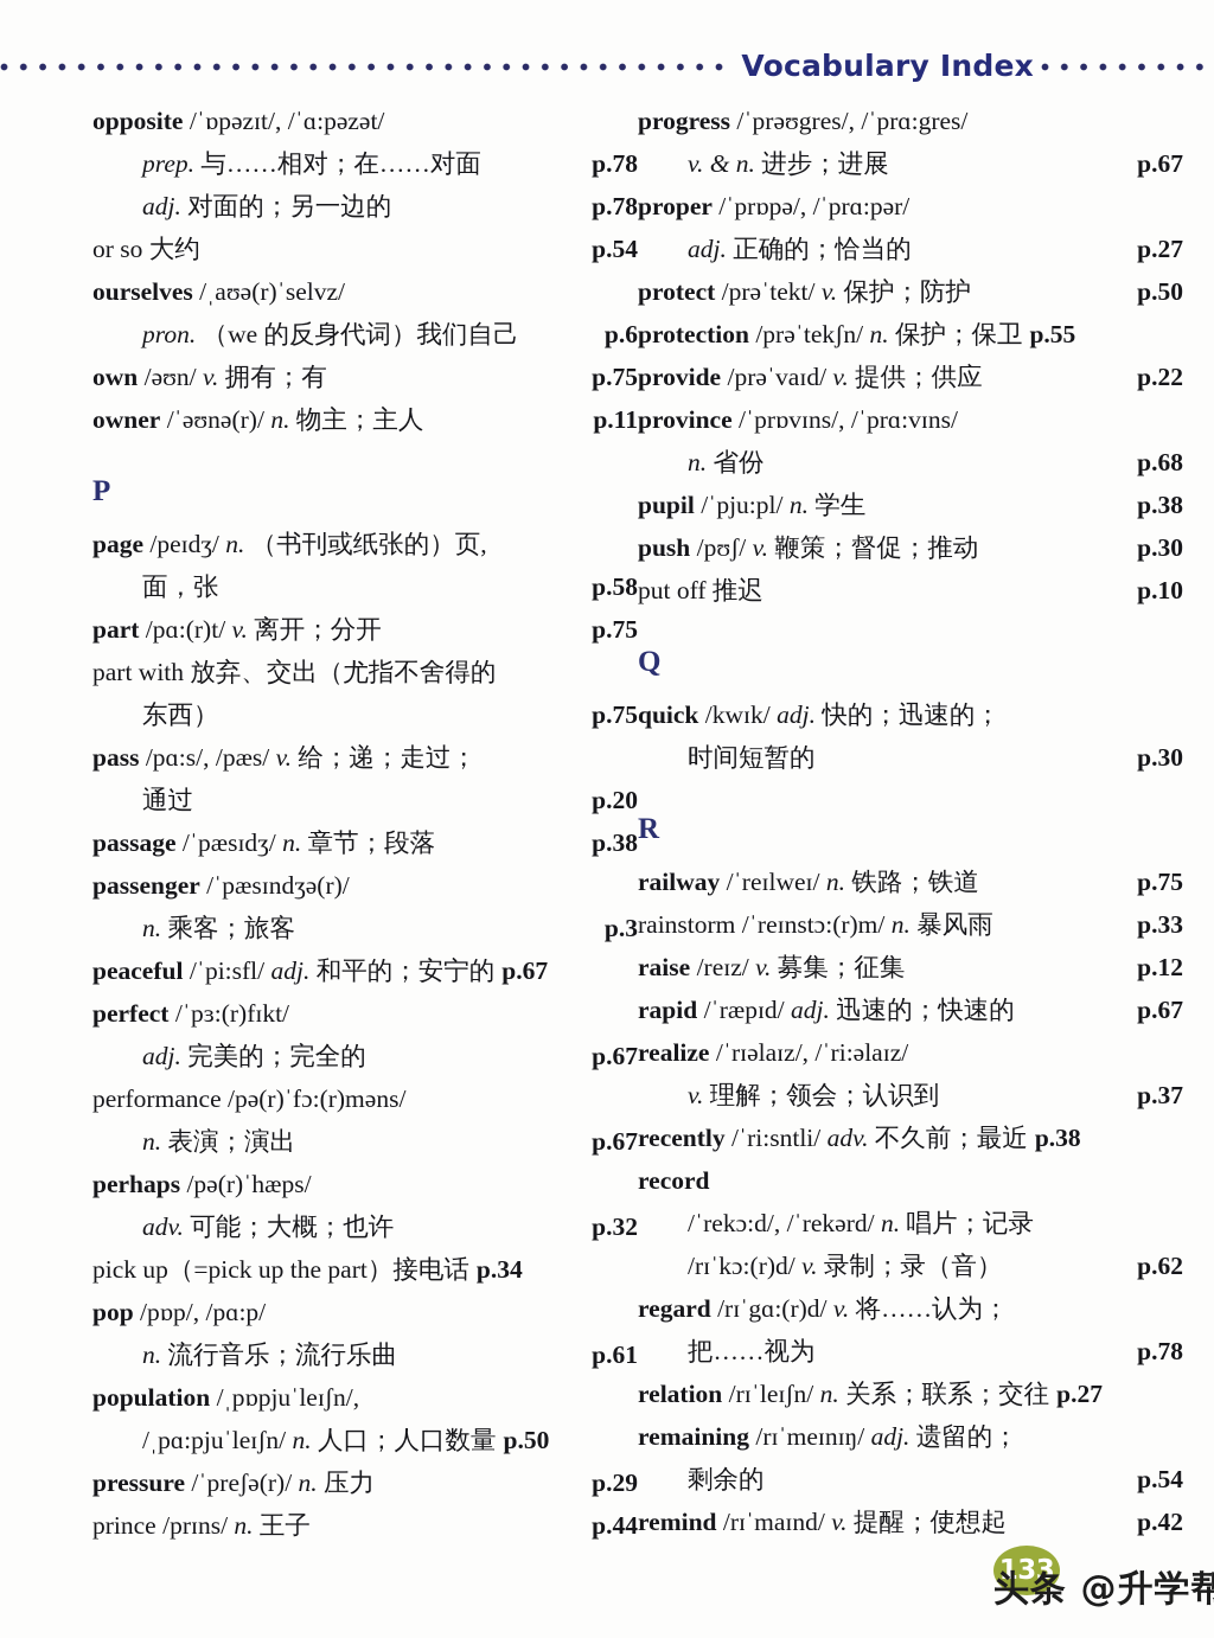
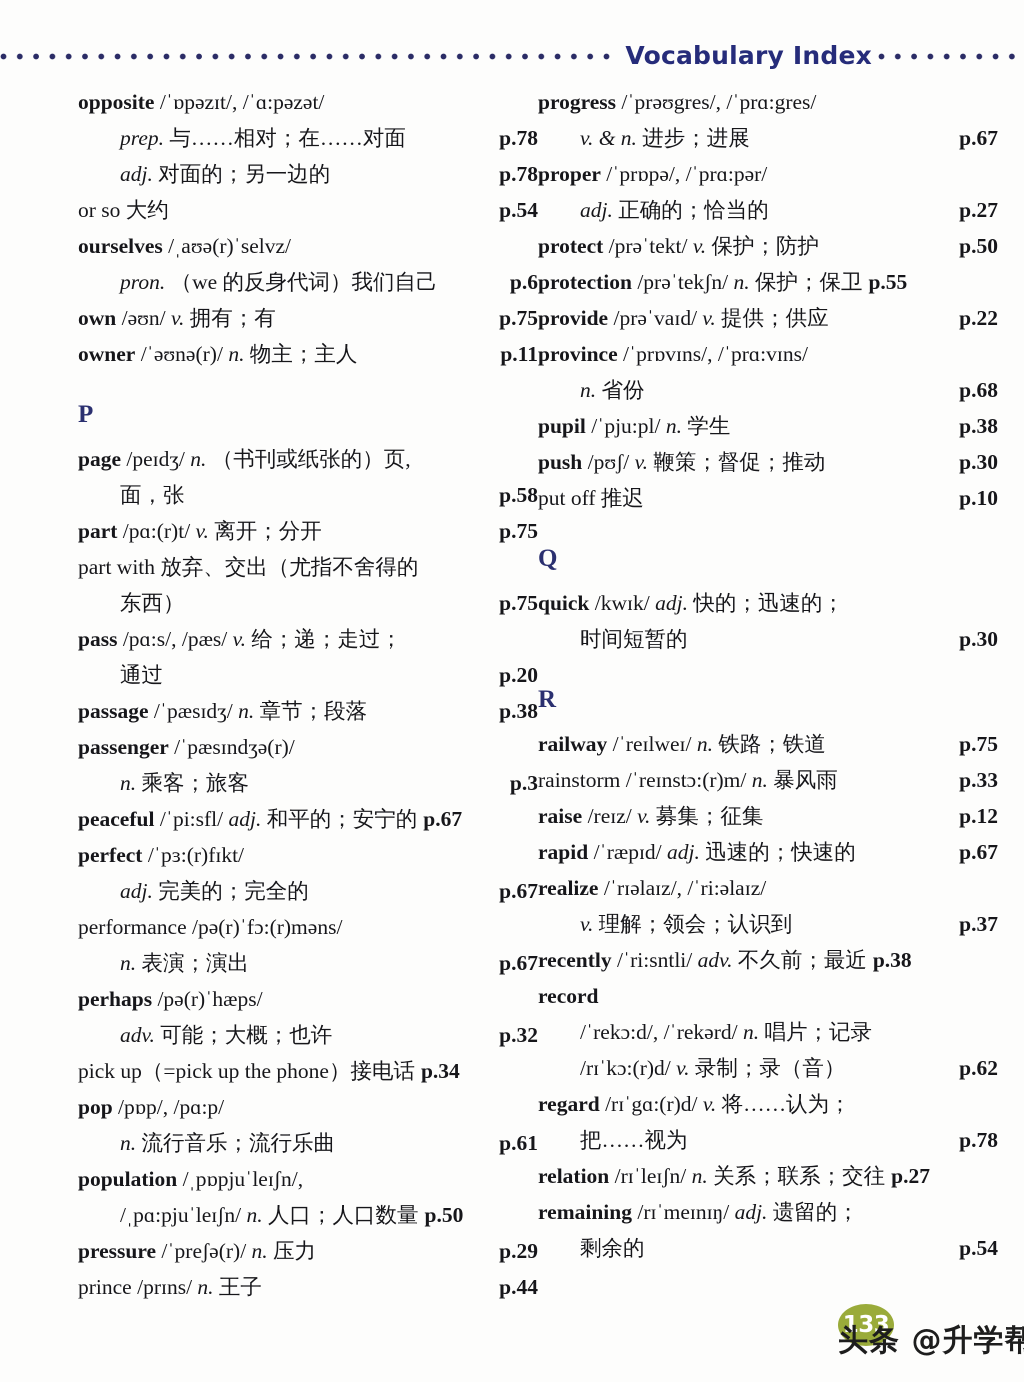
  Vocabulary Index
  opposite /ˈɒpəzɪt/, /ˈɑ:pəzət/
  prep. 与……相对；在……对面
  p.78
  adj. 对面的；另一边的
  p.78
  or so 大约
  p.54
  ourselves /ˌaʊə(r)ˈselvz/
  pron. （we 的反身代词）我们自己
  p.6
  own /əʊn/ v. 拥有；有
  p.75
  owner /ˈəʊnə(r)/ n. 物主；主人
  p.11
  P
  page /peɪdʒ/ n. （书刊或纸张的）页,
  面，张
  p.58
  part /pɑ:(r)t/ v. 离开；分开
  p.75
  part with 放弃、交出（尤指不舍得的
  东西）
  p.75
  pass /pɑ:s/, /pæs/ v. 给；递；走过；
  通过
  p.20
  passage /ˈpæsɪdʒ/ n. 章节；段落
  p.38
  passenger /ˈpæsɪndʒə(r)/
  n. 乘客；旅客
  p.3
  peaceful /ˈpi:sfl/ adj. 和平的；安宁的 p.67
  perfect /ˈpɜ:(r)fɪkt/
  adj. 完美的；完全的
  p.67
  performance /pə(r)ˈfɔ:(r)məns/
  n. 表演；演出
  p.67
  perhaps /pə(r)ˈhæps/
  adv. 可能；大概；也许
  p.32
- pick up（=pick up the part）接电话 p.34
+ pick up（=pick up the phone）接电话 p.34
  pop /pɒp/, /pɑ:p/
  n. 流行音乐；流行乐曲
  p.61
  population /ˌpɒpjuˈleɪʃn/,
  /ˌpɑ:pjuˈleɪʃn/ n. 人口；人口数量 p.50
  pressure /ˈpreʃə(r)/ n. 压力
  p.29
  prince /prɪns/ n. 王子
  p.44
  progress /ˈprəʊgres/, /ˈprɑ:gres/
  v. & n. 进步；进展
  p.67
  proper /ˈprɒpə/, /ˈprɑ:pər/
  adj. 正确的；恰当的
  p.27
  protect /prəˈtekt/ v. 保护；防护
  p.50
  protection /prəˈtekʃn/ n. 保护；保卫 p.55
  provide /prəˈvaɪd/ v. 提供；供应
  p.22
  province /ˈprɒvɪns/, /ˈprɑ:vɪns/
  n. 省份
  p.68
  pupil /ˈpju:pl/ n. 学生
  p.38
  push /pʊʃ/ v. 鞭策；督促；推动
  p.30
  put off 推迟
  p.10
  Q
  quick /kwɪk/ adj. 快的；迅速的；
  时间短暂的
  p.30
  R
  railway /ˈreɪlweɪ/ n. 铁路；铁道
  p.75
  rainstorm /ˈreɪnstɔ:(r)m/ n. 暴风雨
  p.33
  raise /reɪz/ v. 募集；征集
  p.12
  rapid /ˈræpɪd/ adj. 迅速的；快速的
  p.67
  realize /ˈrɪəlaɪz/, /ˈri:əlaɪz/
  v. 理解；领会；认识到
  p.37
  recently /ˈri:sntli/ adv. 不久前；最近 p.38
  record
  /ˈrekɔ:d/, /ˈrekərd/ n. 唱片；记录
  /rɪˈkɔ:(r)d/ v. 录制；录（音）
  p.62
  regard /rɪˈgɑ:(r)d/ v. 将……认为；
  把……视为
  p.78
  relation /rɪˈleɪʃn/ n. 关系；联系；交往 p.27
  remaining /rɪˈmeɪnɪŋ/ adj. 遗留的；
  剩余的
  p.54
- remind /rɪˈmaɪnd/ v. 提醒；使想起
- p.42
  133
  头条 @升学帮
